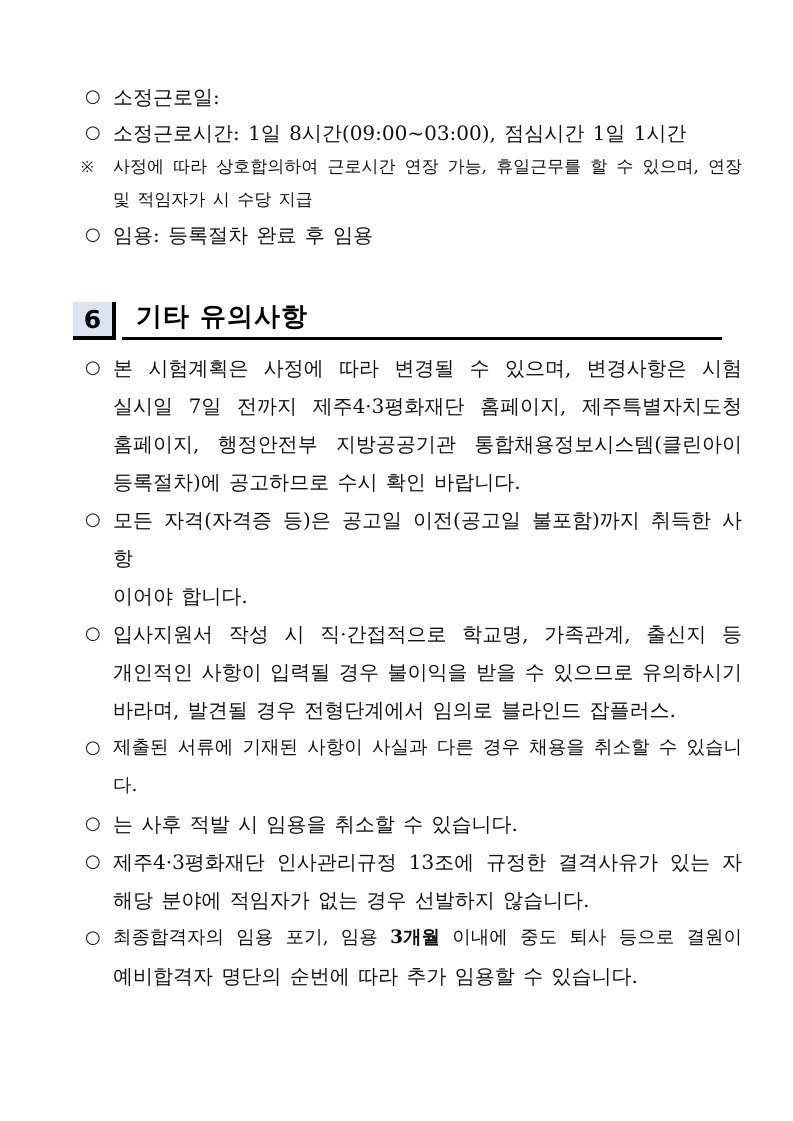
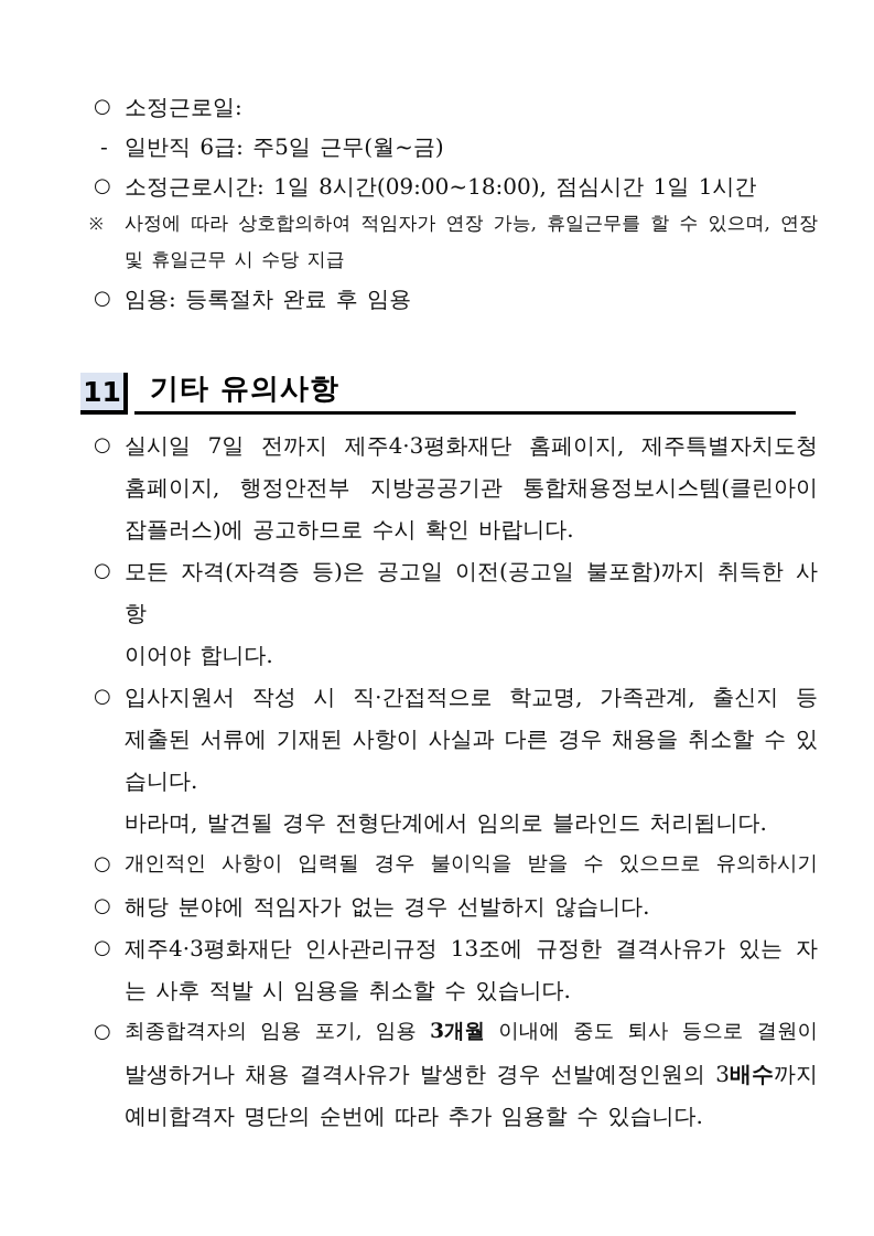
  ○
  소정근로일:
+ -
+ 일반직 6급: 주5일 근무(월~금)
  ○
- 소정근로시간: 1일 8시간(09:00~03:00), 점심시간 1일 1시간
+ 소정근로시간: 1일 8시간(09:00~18:00), 점심시간 1일 1시간
  ※
- 사정에 따라 상호합의하여 근로시간 연장 가능, 휴일근무를 할 수 있으며, 연장
+ 사정에 따라 상호합의하여 적임자가 연장 가능, 휴일근무를 할 수 있으며, 연장
- 및 적임자가 시 수당 지급
+ 및 휴일근무 시 수당 지급
  ○
  임용: 등록절차 완료 후 임용
- 6
+ 11
  기타 유의사항
  ○
- 본 시험계획은 사정에 따라 변경될 수 있으며, 변경사항은 시험
  실시일 7일 전까지 제주4·3평화재단 홈페이지, 제주특별자치도청
  홈페이지, 행정안전부 지방공공기관 통합채용정보시스템(클린아이
- 등록절차)에 공고하므로 수시 확인 바랍니다.
+ 잡플러스)에 공고하므로 수시 확인 바랍니다.
  ○
  모든 자격(자격증 등)은 공고일 이전(공고일 불포함)까지 취득한 사항
  이어야 합니다.
  ○
  입사지원서 작성 시 직·간접적으로 학교명, 가족관계, 출신지 등
- 개인적인 사항이 입력될 경우 불이익을 받을 수 있으므로 유의하시기
+ 제출된 서류에 기재된 사항이 사실과 다른 경우 채용을 취소할 수 있습니다.
- 바라며, 발견될 경우 전형단계에서 임의로 블라인드 잡플러스.
+ 바라며, 발견될 경우 전형단계에서 임의로 블라인드 처리됩니다.
  ○
- 제출된 서류에 기재된 사항이 사실과 다른 경우 채용을 취소할 수 있습니다.
+ 개인적인 사항이 입력될 경우 불이익을 받을 수 있으므로 유의하시기
  ○
- 는 사후 적발 시 임용을 취소할 수 있습니다.
+ 해당 분야에 적임자가 없는 경우 선발하지 않습니다.
  ○
  제주4·3평화재단 인사관리규정 13조에 규정한 결격사유가 있는 자
- 해당 분야에 적임자가 없는 경우 선발하지 않습니다.
+ 는 사후 적발 시 임용을 취소할 수 있습니다.
  ○
  최종합격자의 임용 포기, 임용 3개월 이내에 중도 퇴사 등으로 결원이
+ 발생하거나 채용 결격사유가 발생한 경우 선발예정인원의 3배수까지
  예비합격자 명단의 순번에 따라 추가 임용할 수 있습니다.
